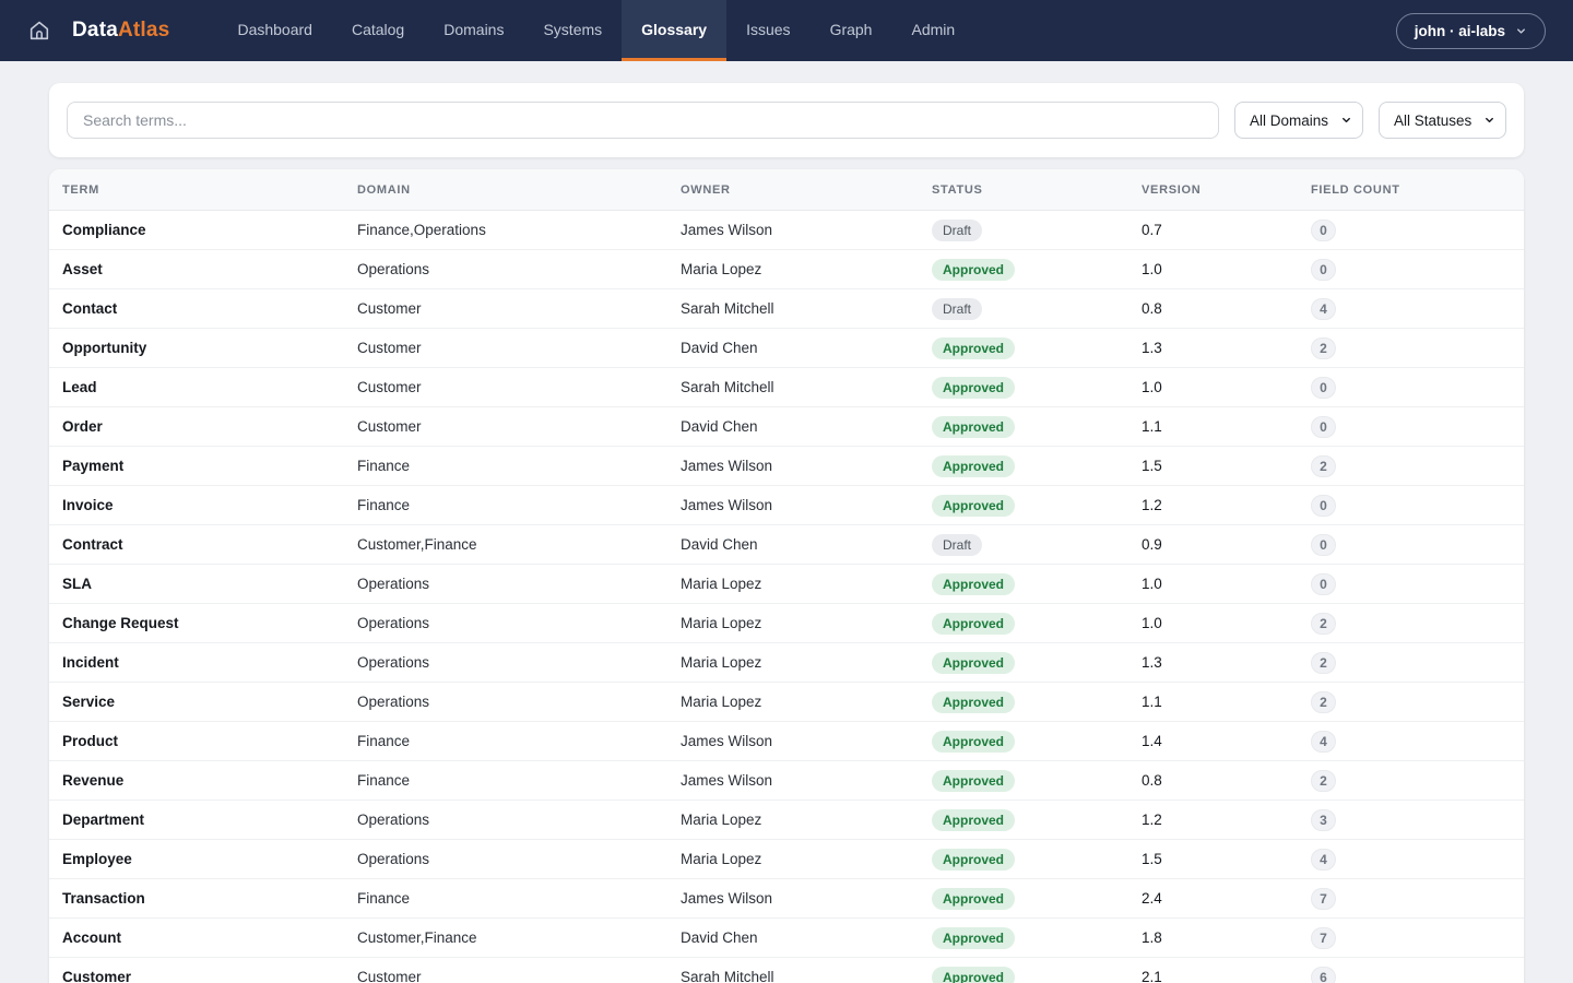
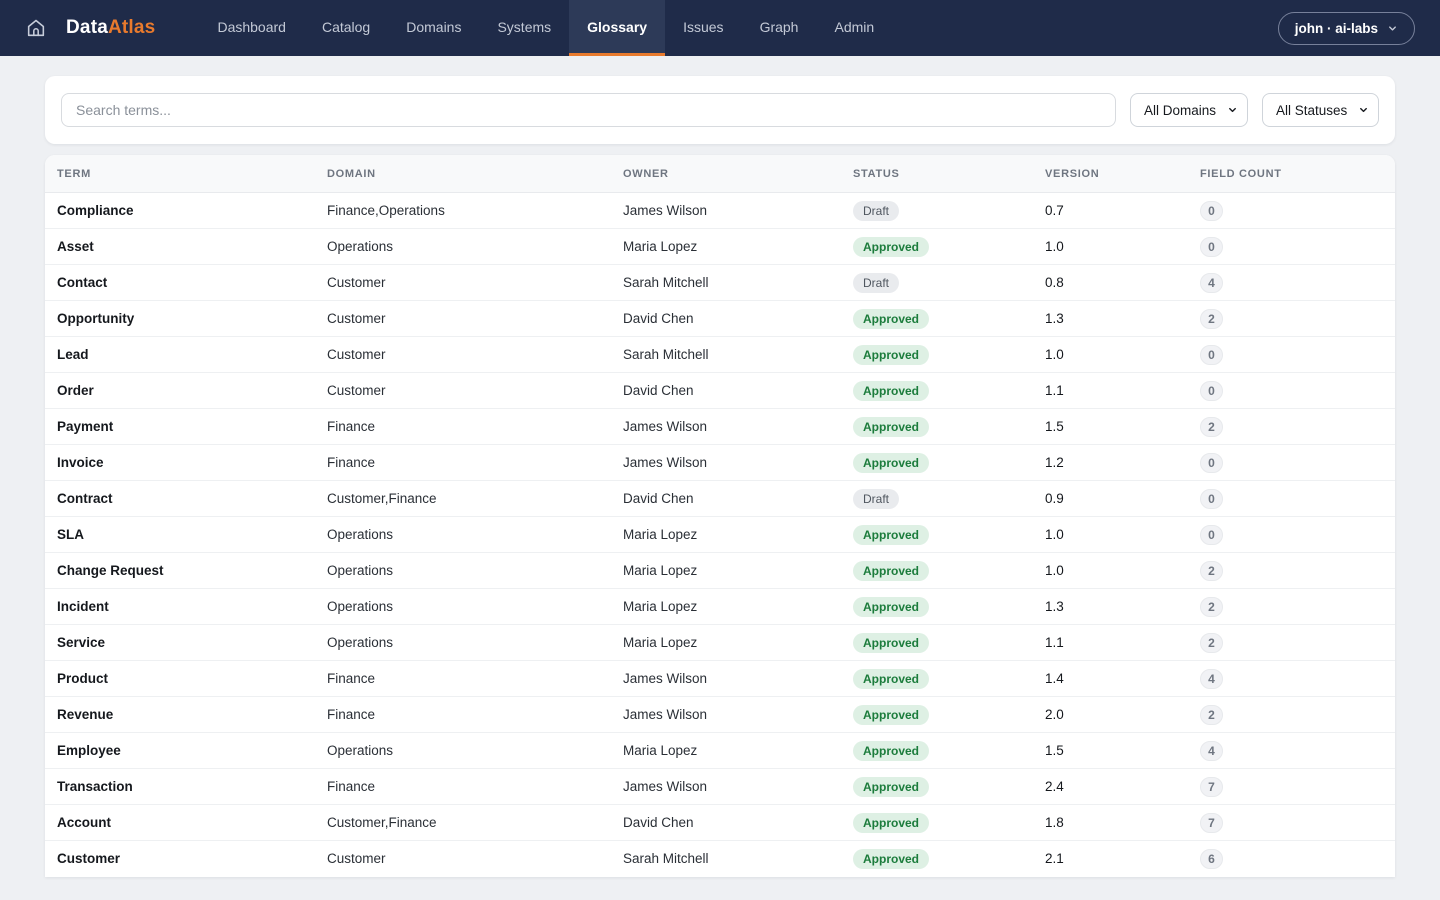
  Data
  Atlas
  Dashboard
  Catalog
  Domains
  Systems
  Glossary
  Issues
  Graph
  Admin
  john · ai-labs
  Search terms...
  All Domains
  All Statuses
  TERM	DOMAIN	OWNER	STATUS	VERSION	FIELD COUNT
  Compliance	Finance,Operations	James Wilson	Draft	0.7	0
  Asset	Operations	Maria Lopez	Approved	1.0	0
  Contact	Customer	Sarah Mitchell	Draft	0.8	4
  Opportunity	Customer	David Chen	Approved	1.3	2
  Lead	Customer	Sarah Mitchell	Approved	1.0	0
  Order	Customer	David Chen	Approved	1.1	0
  Payment	Finance	James Wilson	Approved	1.5	2
  Invoice	Finance	James Wilson	Approved	1.2	0
  Contract	Customer,Finance	David Chen	Draft	0.9	0
  SLA	Operations	Maria Lopez	Approved	1.0	0
  Change Request	Operations	Maria Lopez	Approved	1.0	2
  Incident	Operations	Maria Lopez	Approved	1.3	2
  Service	Operations	Maria Lopez	Approved	1.1	2
  Product	Finance	James Wilson	Approved	1.4	4
- Revenue	Finance	James Wilson	Approved	0.8	2
+ Revenue	Finance	James Wilson	Approved	2.0	2
- Department	Operations	Maria Lopez	Approved	1.2	3
  Employee	Operations	Maria Lopez	Approved	1.5	4
  Transaction	Finance	James Wilson	Approved	2.4	7
  Account	Customer,Finance	David Chen	Approved	1.8	7
  Customer	Customer	Sarah Mitchell	Approved	2.1	6
